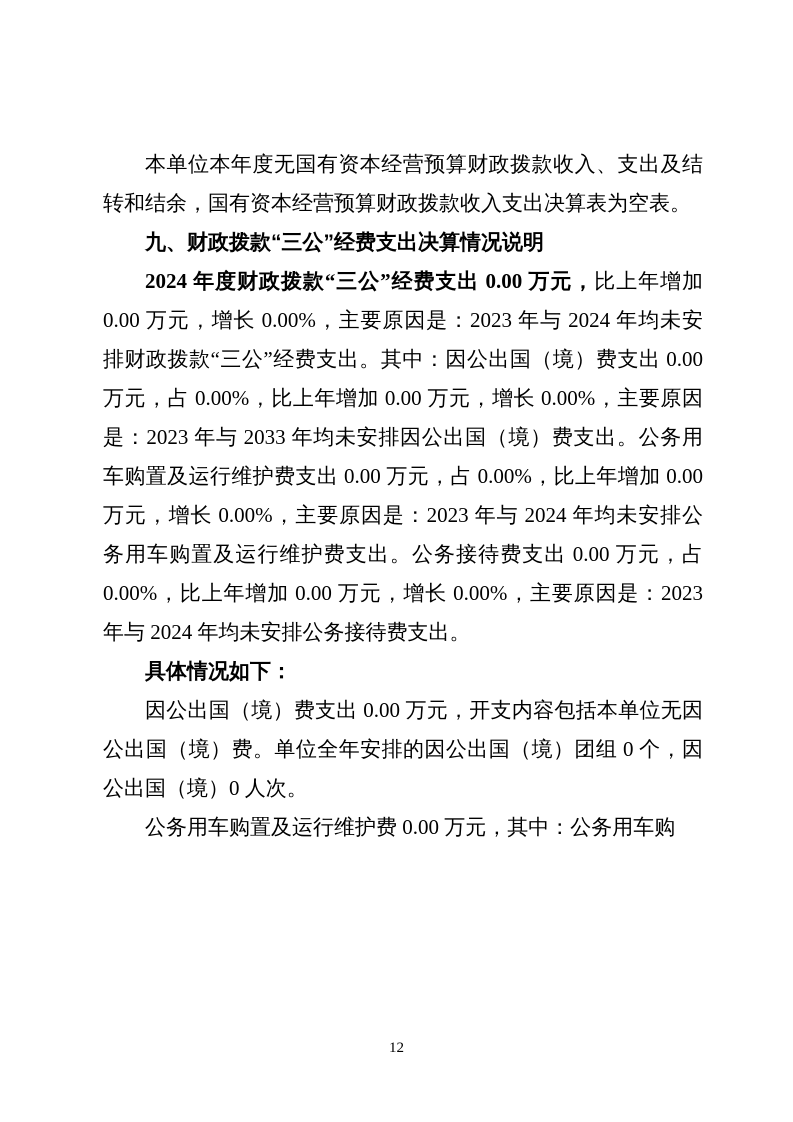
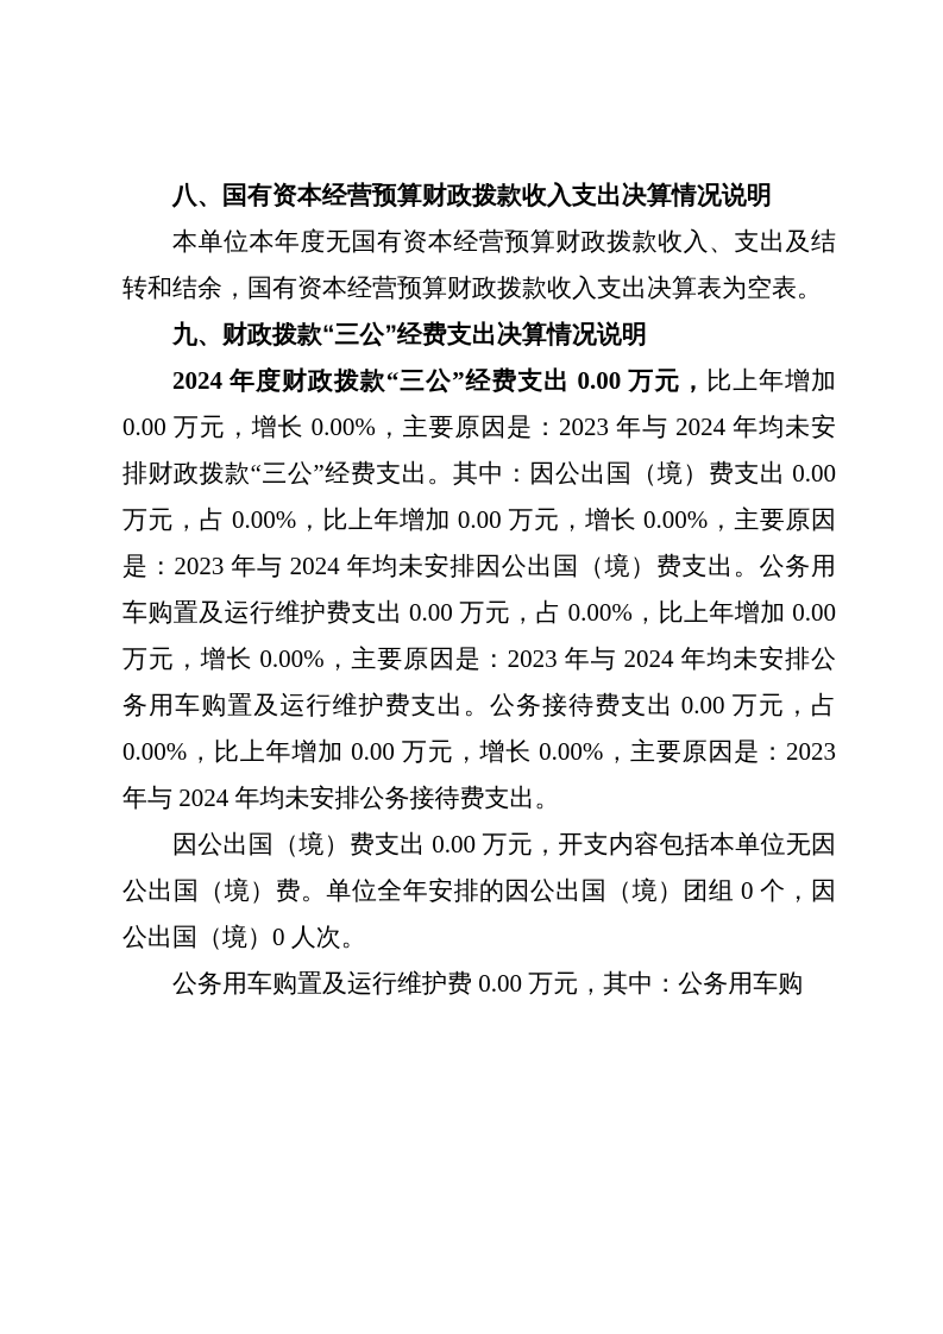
+ 八、国有资本经营预算财政拨款收入支出决算情况说明
  本单位本年度无国有资本经营预算财政拨款收入、支出及结转和结余，国有资本经营预算财政拨款收入支出决算表为空表。
  九、财政拨款“三公”经费支出决算情况说明
- 2024 年度财政拨款“三公”经费支出 0.00 万元，比上年增加 0.00 万元，增长 0.00%，主要原因是：2023 年与 2024 年均未安排财政拨款“三公”经费支出。其中：因公出国（境）费支出 0.00 万元，占 0.00%，比上年增加 0.00 万元，增长 0.00%，主要原因是：2023 年与 2033 年均未安排因公出国（境）费支出。公务用车购置及运行维护费支出 0.00 万元，占 0.00%，比上年增加 0.00 万元，增长 0.00%，主要原因是：2023 年与 2024 年均未安排公务用车购置及运行维护费支出。公务接待费支出 0.00 万元，占 0.00%，比上年增加 0.00 万元，增长 0.00%，主要原因是：2023 年与 2024 年均未安排公务接待费支出。
+ 2024 年度财政拨款“三公”经费支出 0.00 万元，比上年增加 0.00 万元，增长 0.00%，主要原因是：2023 年与 2024 年均未安排财政拨款“三公”经费支出。其中：因公出国（境）费支出 0.00 万元，占 0.00%，比上年增加 0.00 万元，增长 0.00%，主要原因是：2023 年与 2024 年均未安排因公出国（境）费支出。公务用车购置及运行维护费支出 0.00 万元，占 0.00%，比上年增加 0.00 万元，增长 0.00%，主要原因是：2023 年与 2024 年均未安排公务用车购置及运行维护费支出。公务接待费支出 0.00 万元，占 0.00%，比上年增加 0.00 万元，增长 0.00%，主要原因是：2023 年与 2024 年均未安排公务接待费支出。
- 具体情况如下：
  因公出国（境）费支出 0.00 万元，开支内容包括本单位无因公出国（境）费。单位全年安排的因公出国（境）团组 0 个，因公出国（境）0 人次。
  公务用车购置及运行维护费 0.00 万元，其中：公务用车购
- 12
